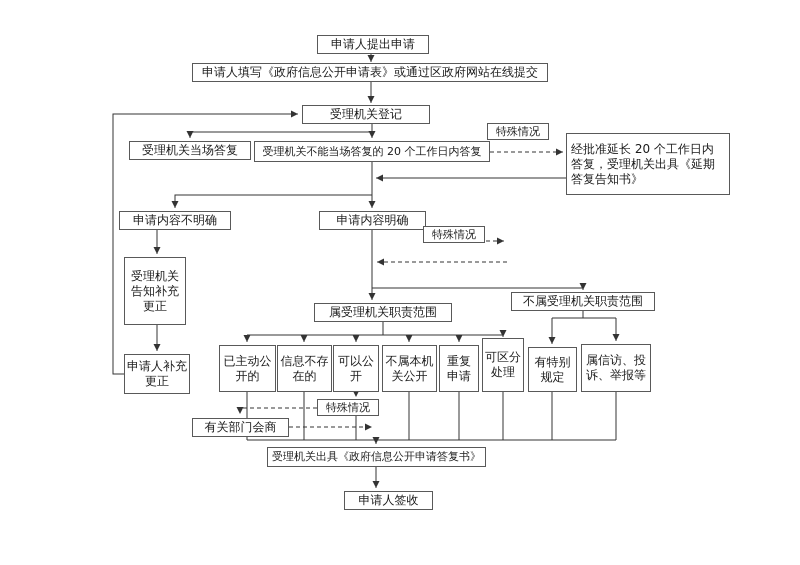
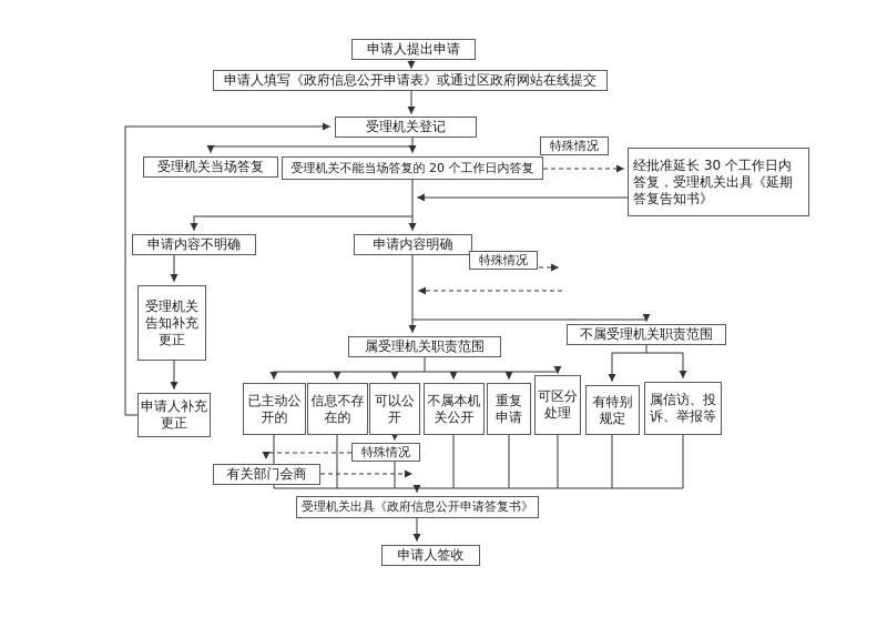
  申请人提出申请
  申请人填写《政府信息公开申请表》或通过区政府网站在线提交
  受理机关登记
  受理机关当场答复
  受理机关不能当场答复的 20 个工作日内答复
  特殊情况
- 经批准延长 20 个工作日内答复，受理机关出具《延期答复告知书》
+ 经批准延长 30 个工作日内答复，受理机关出具《延期答复告知书》
  申请内容不明确
  申请内容明确
  特殊情况
  受理机关告知补充更正
  申请人补充更正
  属受理机关职责范围
  不属受理机关职责范围
  已主动公开的
  信息不存在的
  可以公开
  不属本机关公开
  重复申请
  可区分处理
  有特别规定
  属信访、投诉、举报等
  特殊情况
  有关部门会商
  受理机关出具《政府信息公开申请答复书》
  申请人签收
